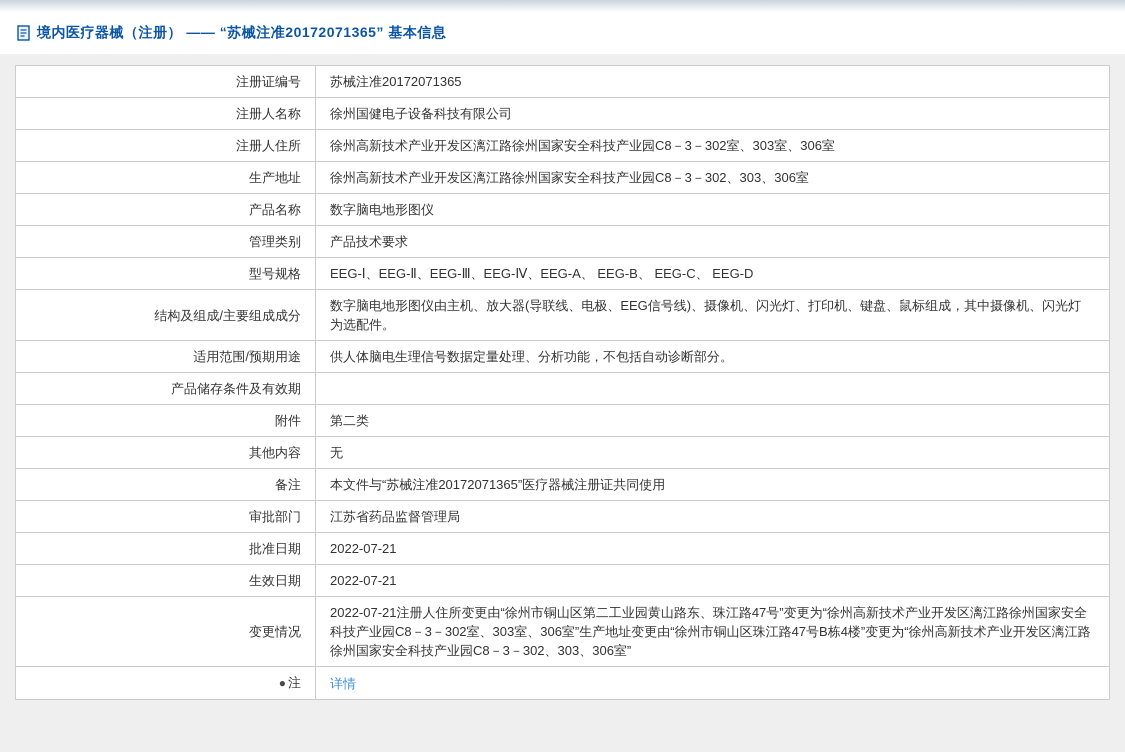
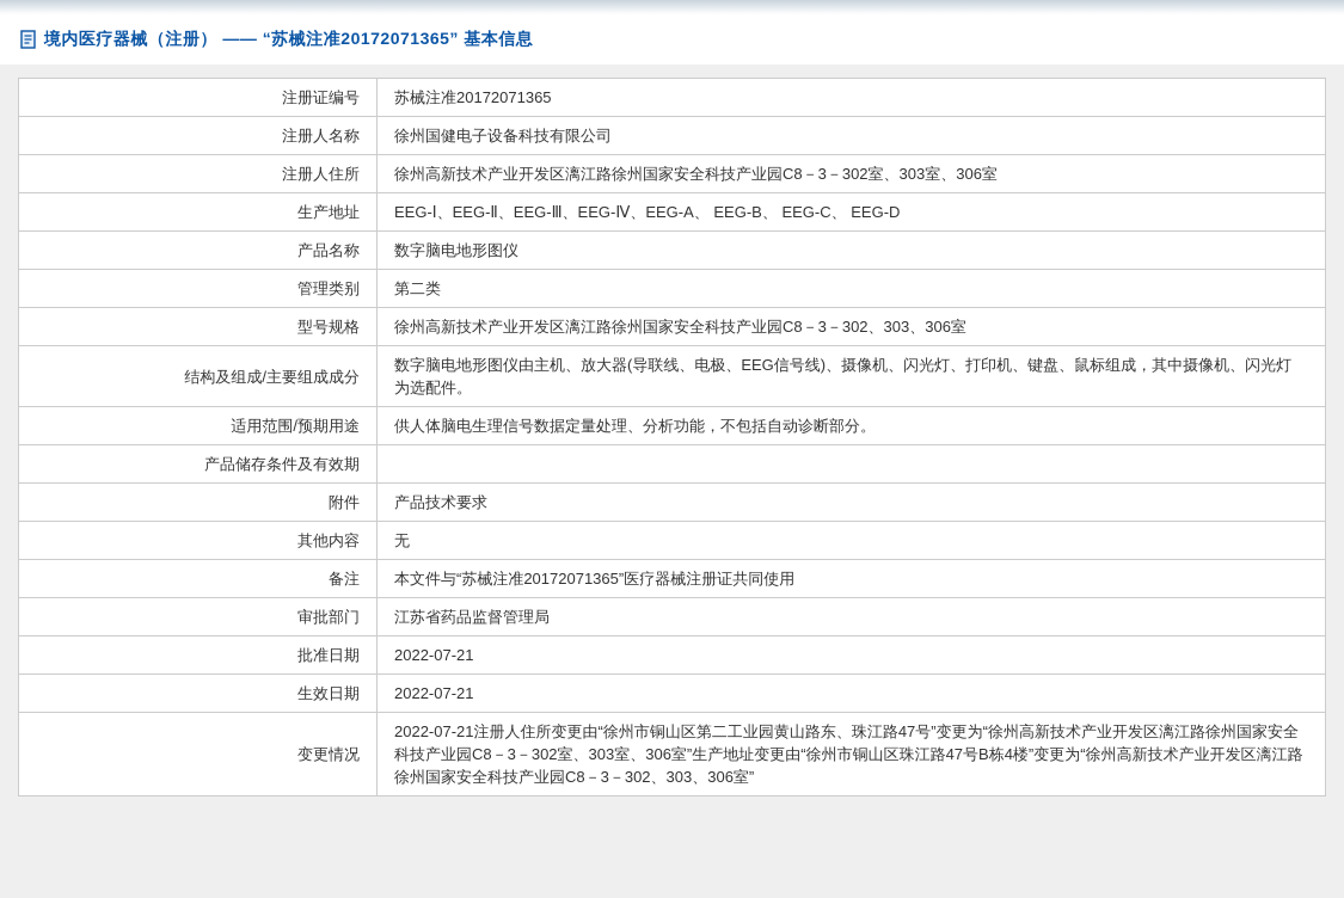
  境内医疗器械（注册） —— “苏械注准20172071365” 基本信息
  注册证编号	苏械注准20172071365
  注册人名称	徐州国健电子设备科技有限公司
  注册人住所	徐州高新技术产业开发区漓江路徐州国家安全科技产业园C8－3－302室、303室、306室
- 生产地址	徐州高新技术产业开发区漓江路徐州国家安全科技产业园C8－3－302、303、306室
+ 生产地址	EEG-Ⅰ、EEG-Ⅱ、EEG-Ⅲ、EEG-Ⅳ、EEG-A、 EEG-B、 EEG-C、 EEG-D
  产品名称	数字脑电地形图仪
- 管理类别	产品技术要求
+ 管理类别	第二类
- 型号规格	EEG-Ⅰ、EEG-Ⅱ、EEG-Ⅲ、EEG-Ⅳ、EEG-A、 EEG-B、 EEG-C、 EEG-D
+ 型号规格	徐州高新技术产业开发区漓江路徐州国家安全科技产业园C8－3－302、303、306室
  结构及组成/主要组成成分	数字脑电地形图仪由主机、放大器(导联线、电极、EEG信号线)、摄像机、闪光灯、打印机、键盘、鼠标组成，其中摄像机、闪光灯为选配件。
  适用范围/预期用途	供人体脑电生理信号数据定量处理、分析功能，不包括自动诊断部分。
  产品储存条件及有效期
- 附件	第二类
+ 附件	产品技术要求
  其他内容	无
  备注	本文件与“苏械注准20172071365”医疗器械注册证共同使用
  审批部门	江苏省药品监督管理局
  批准日期	2022-07-21
  生效日期	2022-07-21
  变更情况	2022-07-21注册人住所变更由“徐州市铜山区第二工业园黄山路东、珠江路47号”变更为“徐州高新技术产业开发区漓江路徐州国家安全科技产业园C8－3－302室、303室、306室”生产地址变更由“徐州市铜山区珠江路47号B栋4楼”变更为“徐州高新技术产业开发区漓江路徐州国家安全科技产业园C8－3－302、303、306室”
- ● 注	详情
